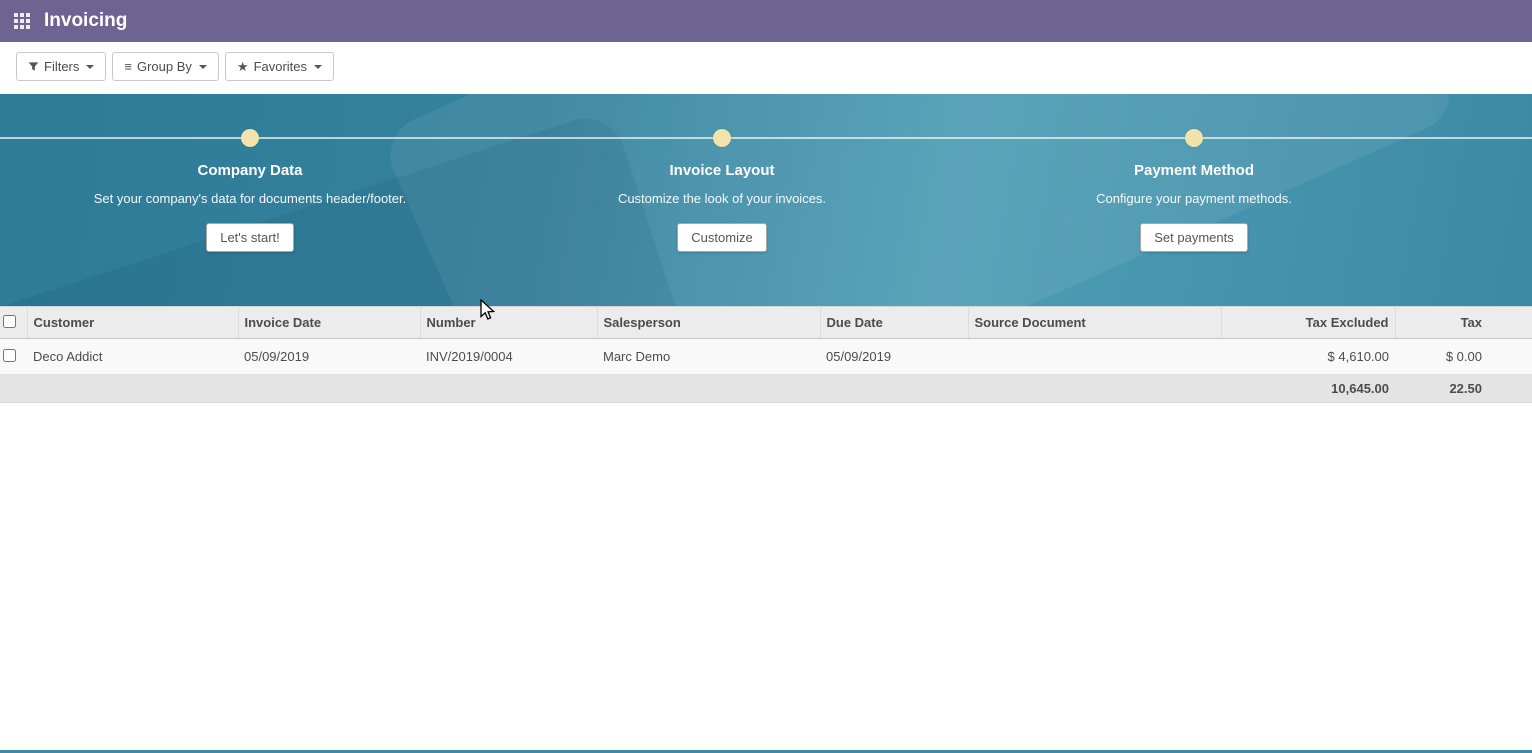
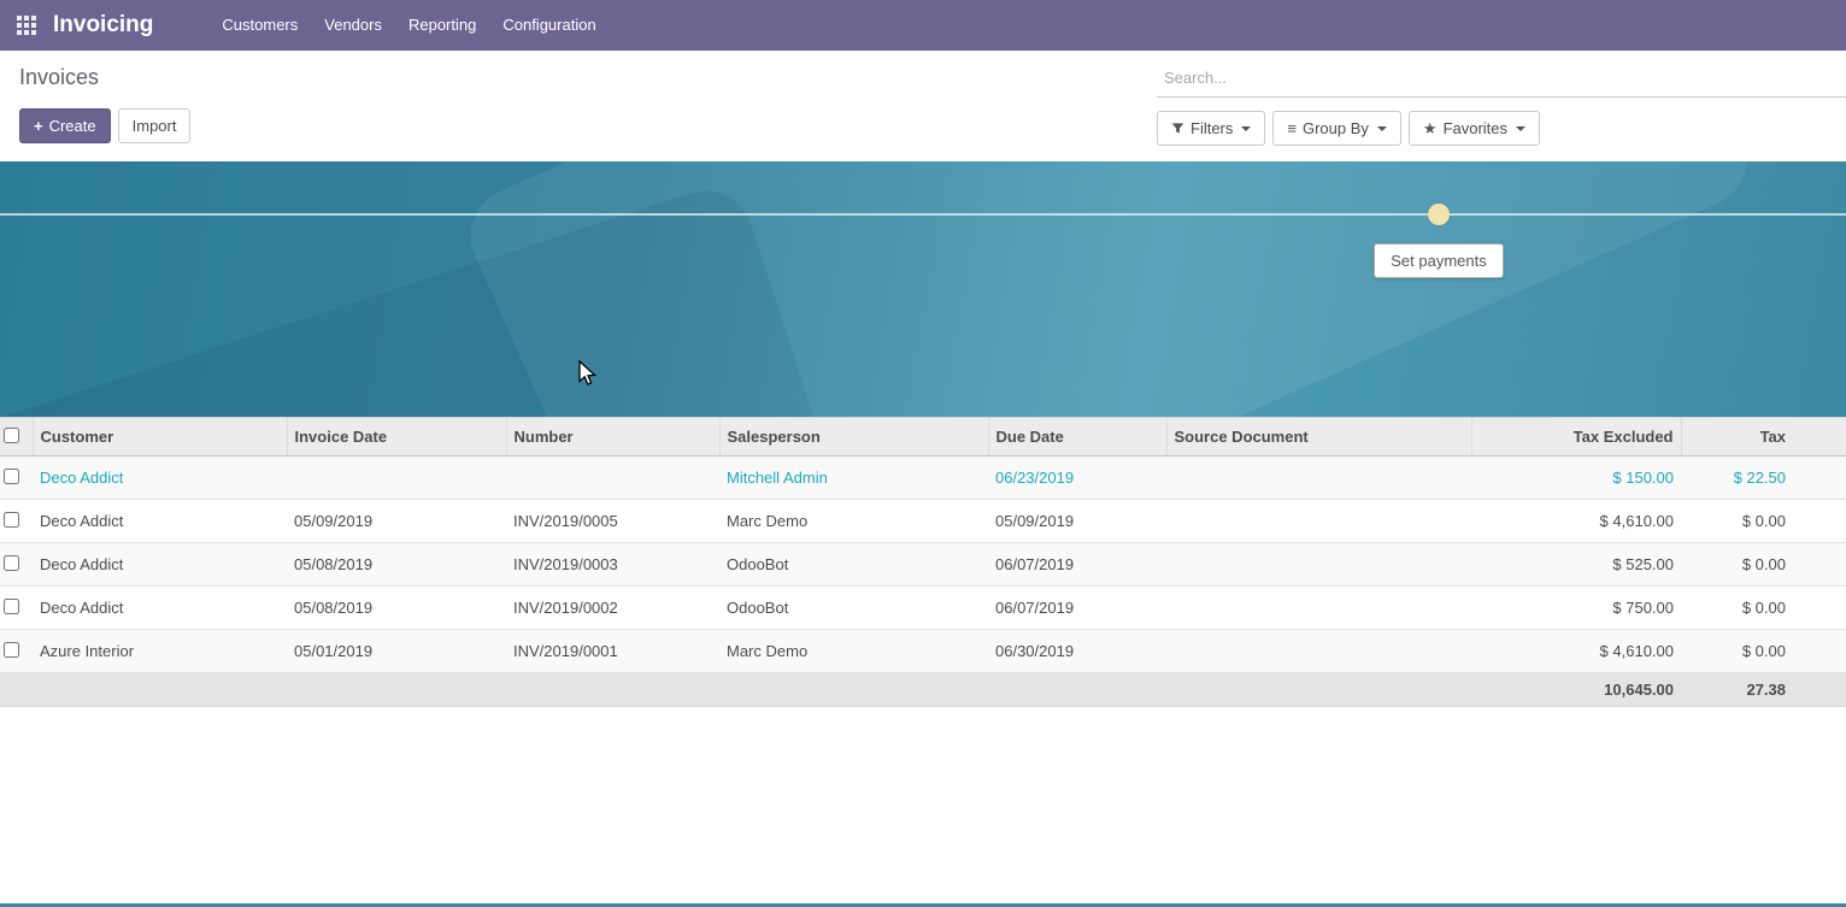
  Invoicing
+ Customers
+ Vendors
+ Reporting
+ Configuration
+ Invoices
+ +
+ Create
+ Import
+ Search...
  Filters
  ≡
  Group By
  ★
  Favorites
- Company Data
- Set your company's data for documents header/footer.
- Let's start!
- Invoice Layout
- Customize the look of your invoices.
- Customize
- Payment Method
- Configure your payment methods.
  Set payments
  	Customer	Invoice Date	Number	Salesperson	Due Date	Source Document	Tax Excluded	Tax
+ 	Deco Addict			Mitchell Admin	06/23/2019		$ 150.00	$ 22.50
- 	Deco Addict	05/09/2019	INV/2019/0004	Marc Demo	05/09/2019		$ 4,610.00	$ 0.00
+ 	Deco Addict	05/09/2019	INV/2019/0005	Marc Demo	05/09/2019		$ 4,610.00	$ 0.00
+ 	Deco Addict	05/08/2019	INV/2019/0003	OdooBot	06/07/2019		$ 525.00	$ 0.00
+ 	Deco Addict	05/08/2019	INV/2019/0002	OdooBot	06/07/2019		$ 750.00	$ 0.00
+ 	Azure Interior	05/01/2019	INV/2019/0001	Marc Demo	06/30/2019		$ 4,610.00	$ 0.00
- 	10,645.00	22.50
+ 	10,645.00	27.38
